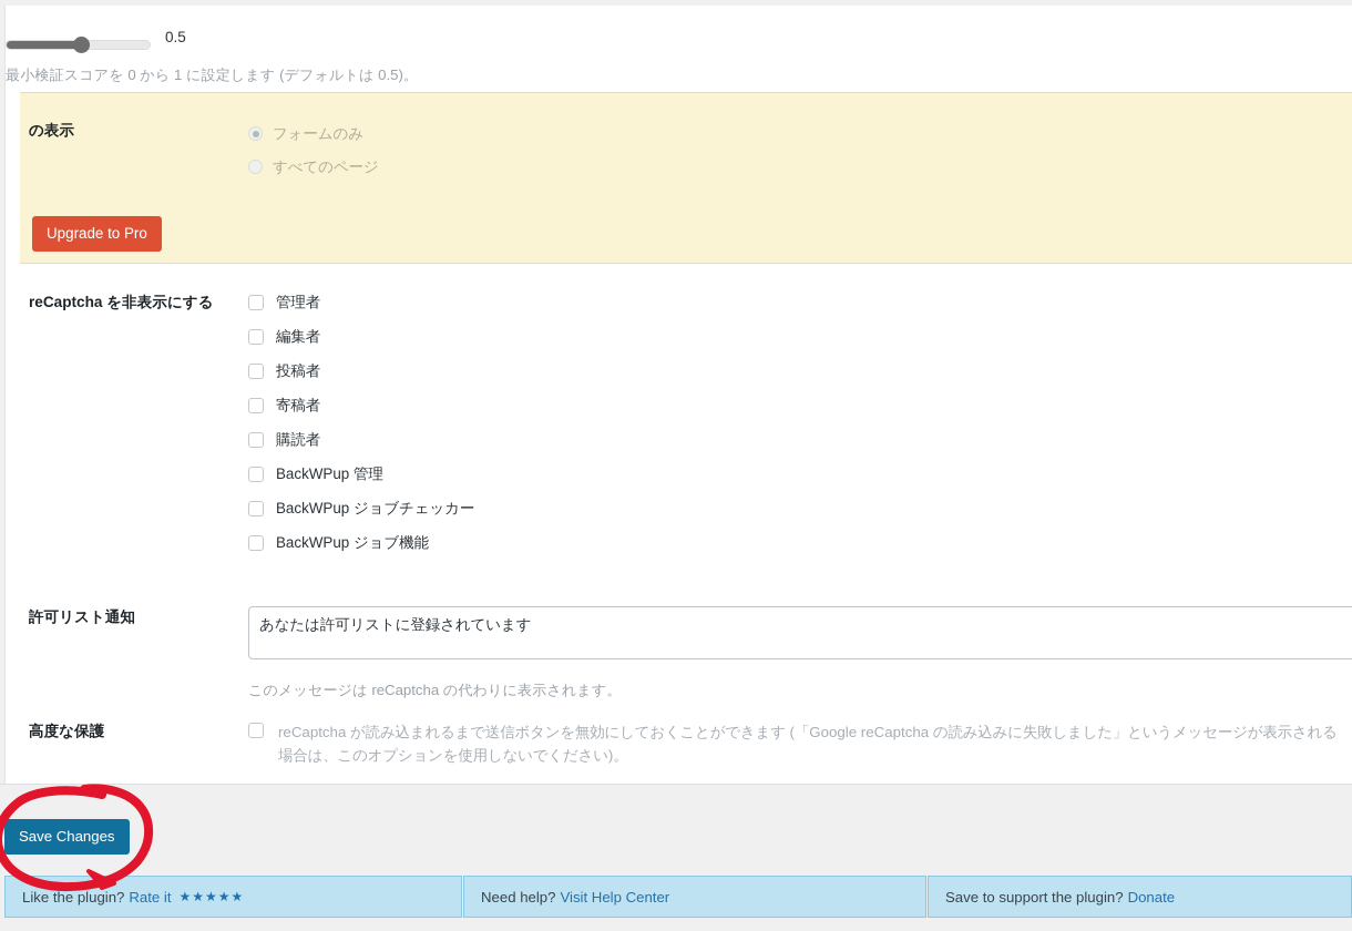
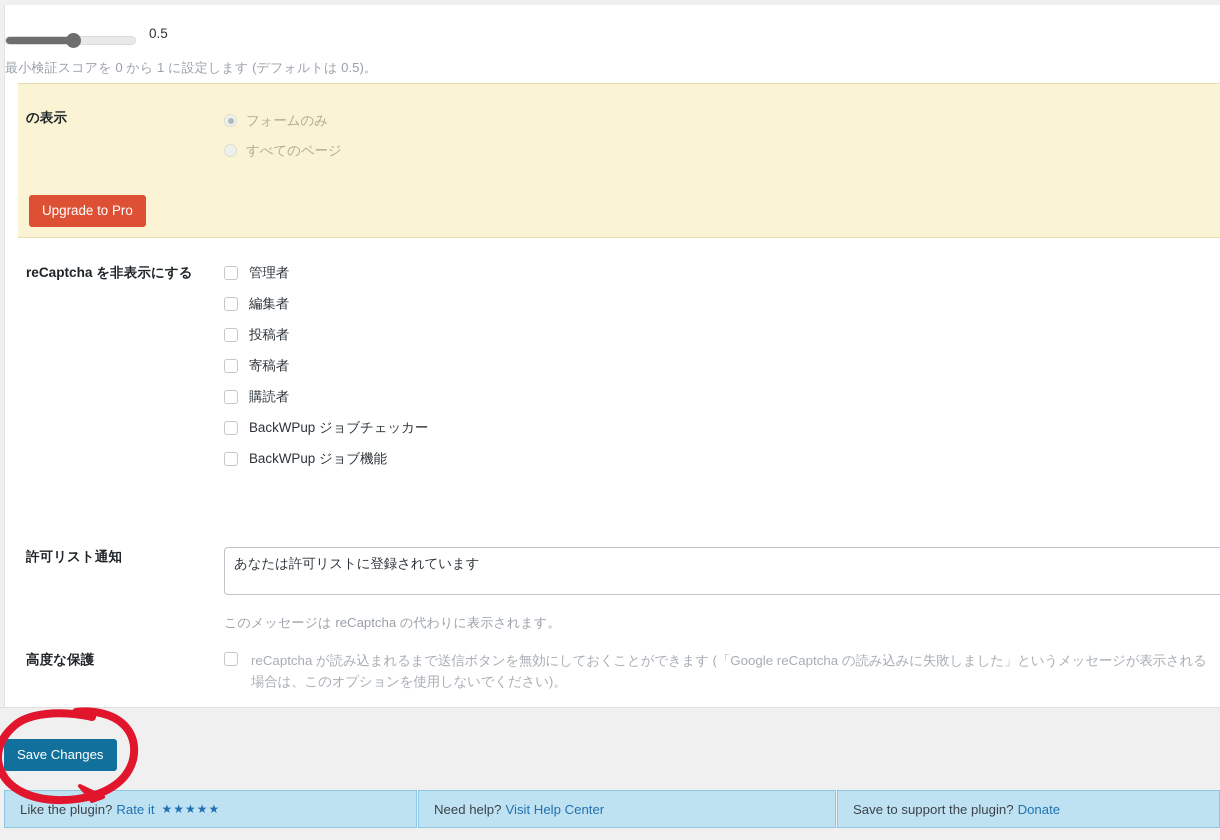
  0.5
  最小検証スコアを 0 から 1 に設定します (デフォルトは 0.5)。
  の表示
  フォームのみ
  すべてのページ
  Upgrade to Pro
  reCaptcha を非表示にする
  管理者
  編集者
  投稿者
  寄稿者
  購読者
- BackWPup 管理
  BackWPup ジョブチェッカー
  BackWPup ジョブ機能
  許可リスト通知
  あなたは許可リストに登録されています
  このメッセージは reCaptcha の代わりに表示されます。
  高度な保護
  reCaptcha が読み込まれるまで送信ボタンを無効にしておくことができます (「Google reCaptcha の読み込みに失敗しました」というメッセージが表示される場合は、このオプションを使用しないでください)。
  Save Changes
  Like the plugin?
  Rate it
  ★★★★★
  Need help?
  Visit Help Center
  Save to support the plugin?
  Donate
